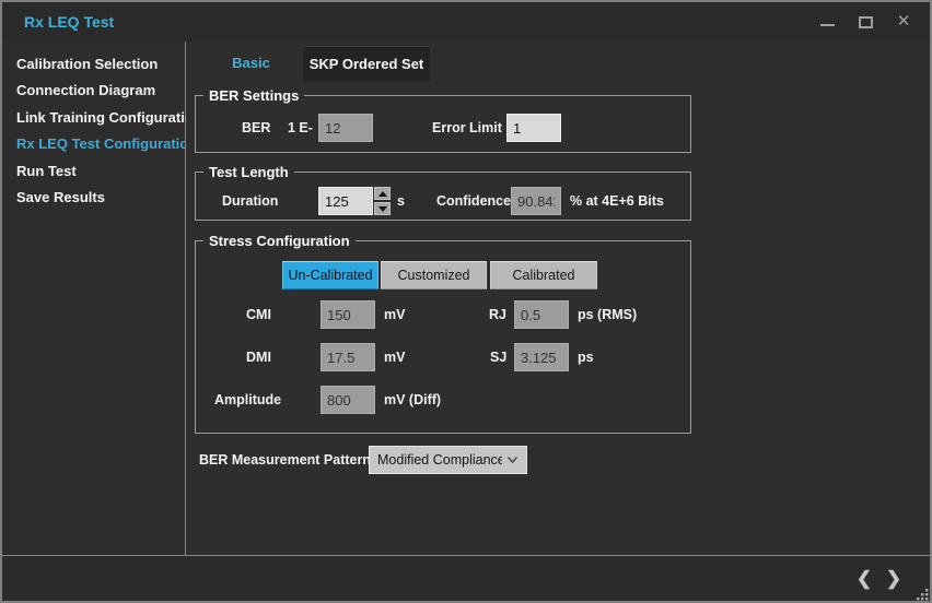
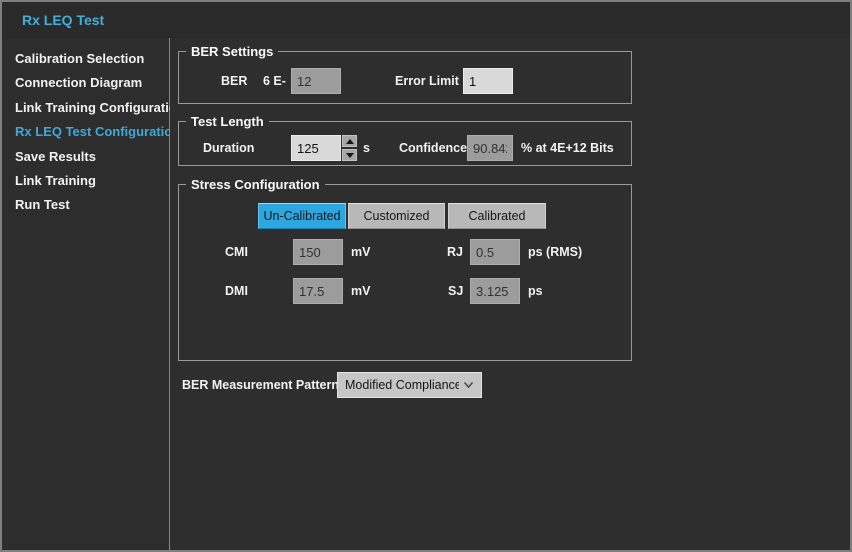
  Rx LEQ Test
- ✕
  Calibration Selection
  Connection Diagram
  Link Training Configurati
  Rx LEQ Test Configuratio
- Run Test
+ Save Results
+ Link Training
- Save Results
+ Run Test
- Basic
- SKP Ordered Set
  BER Settings
  BER
- 1 E-
+ 6 E-
  12
  Error Limit
  1
  Test Length
  Duration
  125
  s
  Confidence
  90.84
- % at 4E+6 Bits
+ % at 4E+12 Bits
  Stress Configuration
  Un-Calibrated
  Customized
  Calibrated
  CMI
  150
  mV
  RJ
  0.5
  ps (RMS)
  DMI
  17.5
  mV
  SJ
  3.125
  ps
- Amplitude
- 800
- mV (Diff)
  BER Measurement Pattern
  Modified Compliance
- ❮
- ❯
